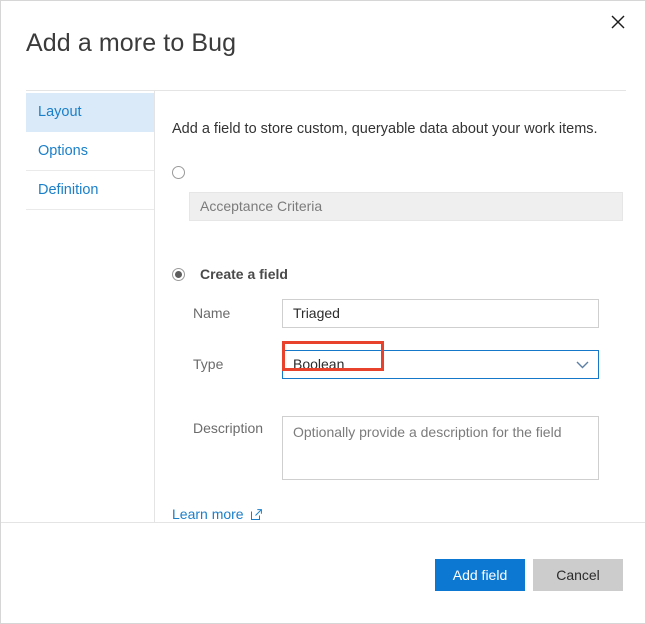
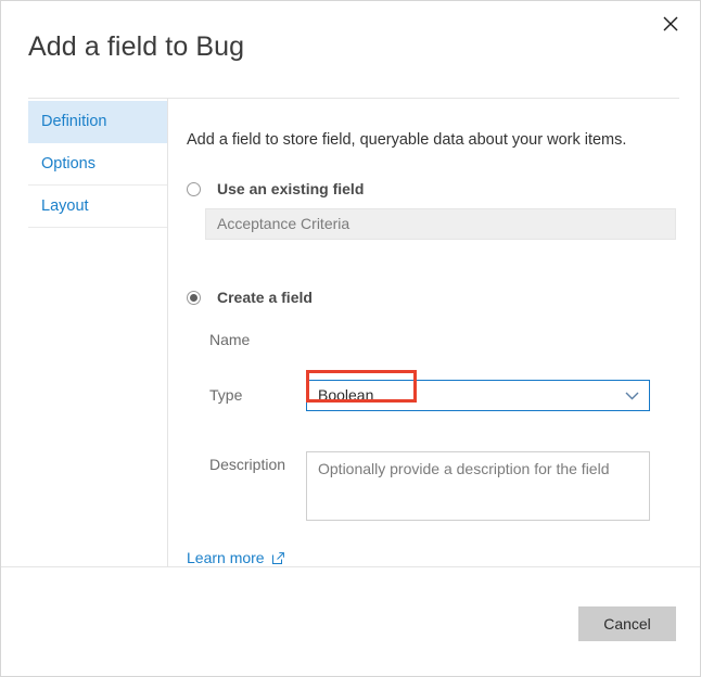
- Add a more to Bug
+ Add a field to Bug
- Layout
+ Definition
  Options
- Definition
+ Layout
- Add a field to store custom, queryable data about your work items.
+ Add a field to store field, queryable data about your work items.
+ Use an existing field
  Acceptance Criteria
  Create a field
  Name
- Triaged
  Type
  Boolean
  Description
  Optionally provide a description for the field
  Learn more
- Add field
  Cancel
